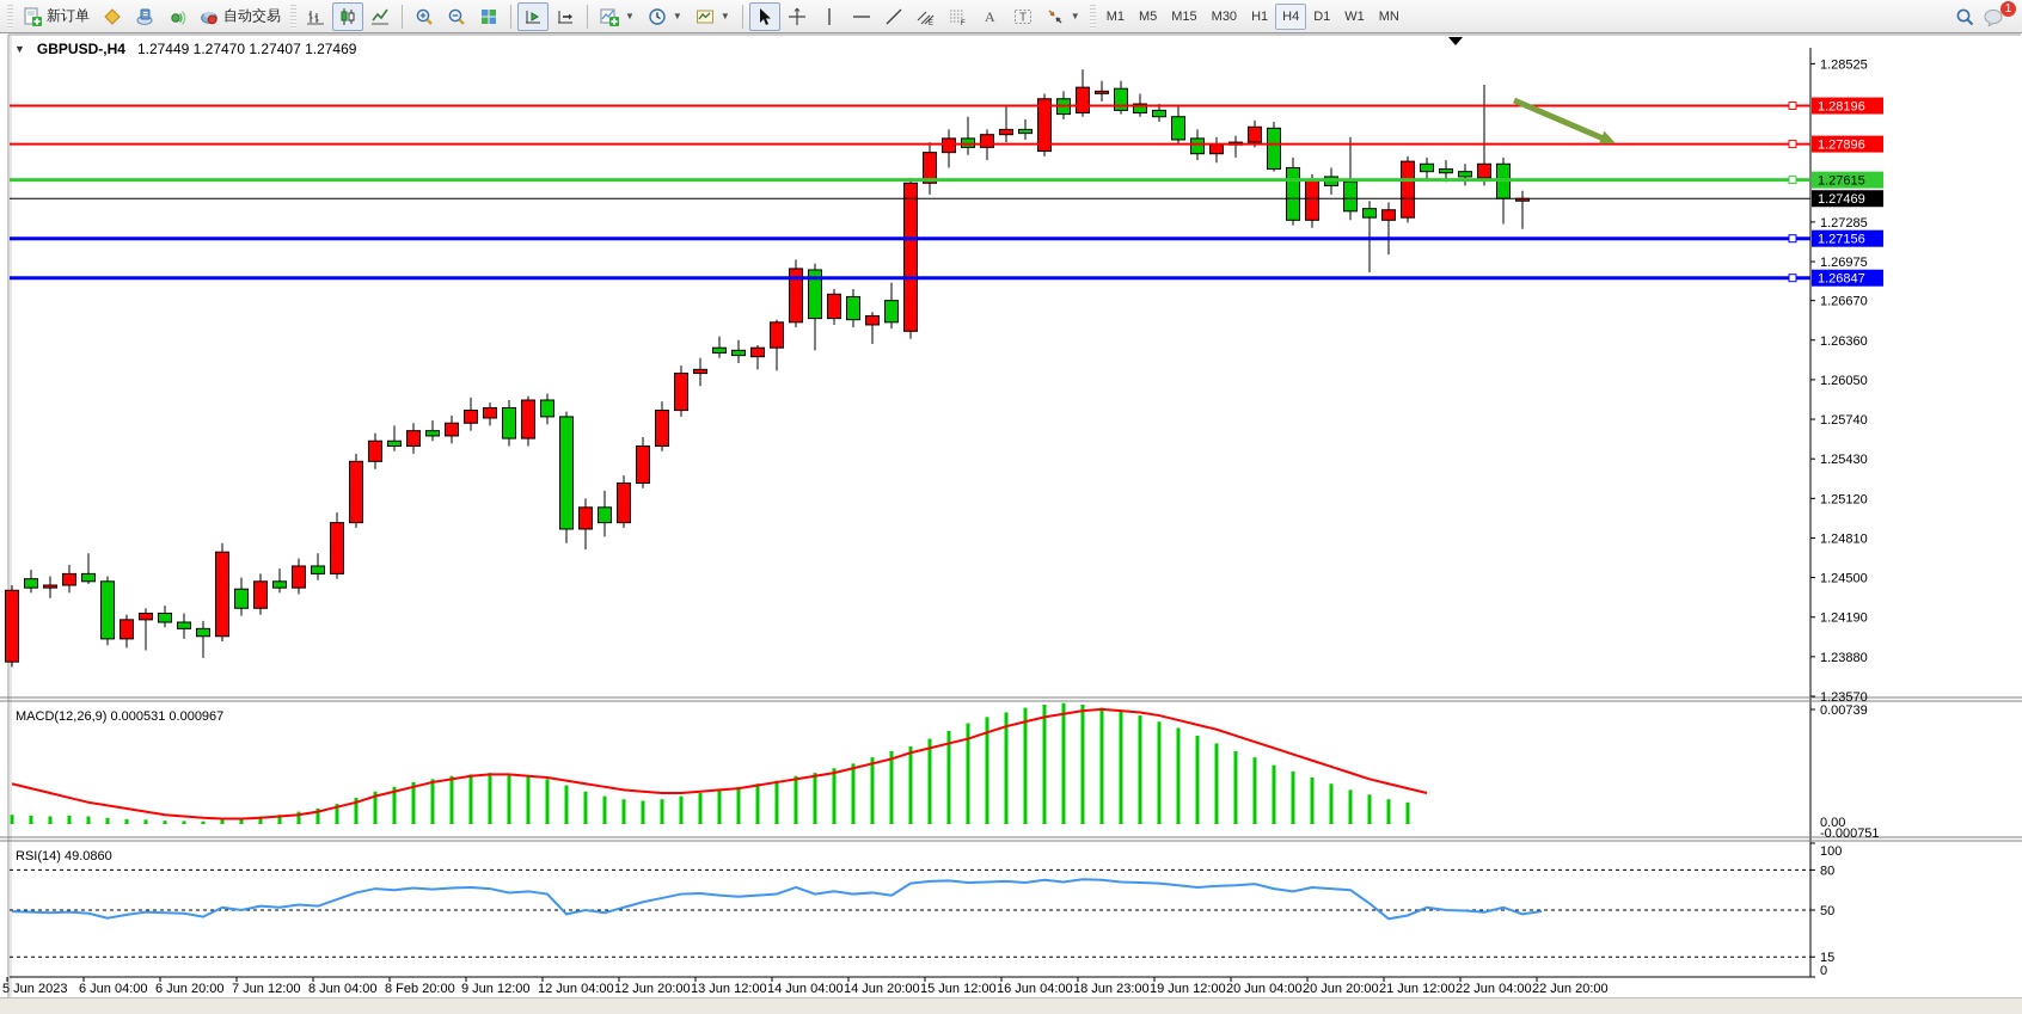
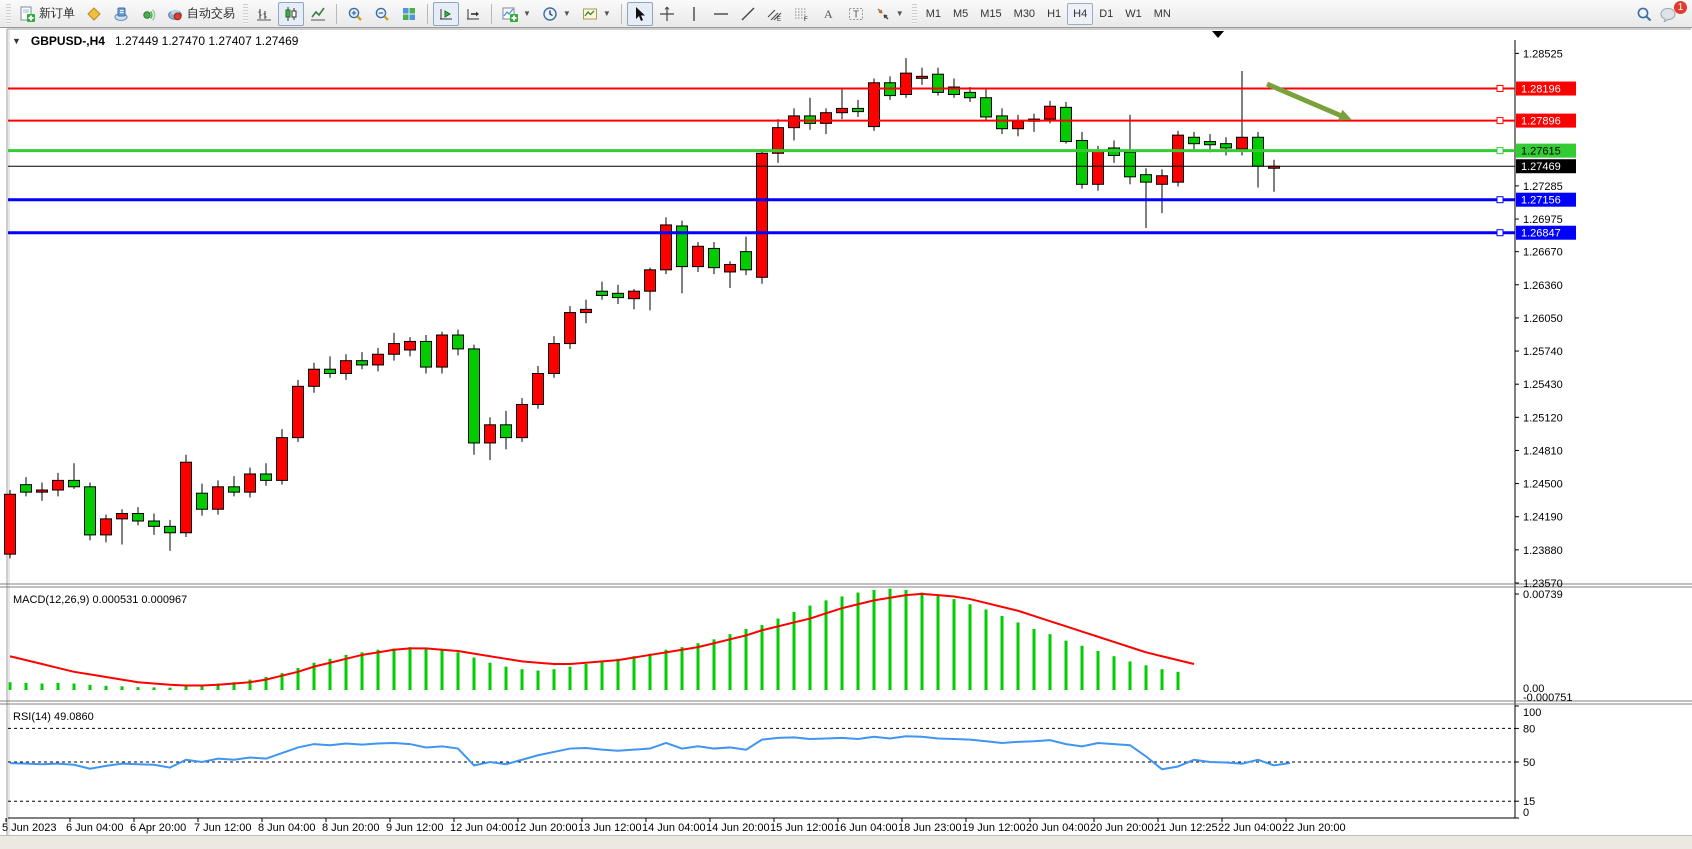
  新订单
  自动交易
  ▼
  ▼
  ▼
  A
  T
  ▼
  M1 M5 M15 M30 H1 H4 D1 W1 MN
  1
  1.28525
  1.27285
  1.26975
  1.26670
  1.26360
  1.26050
  1.25740
  1.25430
  1.25120
  1.24810
  1.24500
  1.24190
  1.23880
  1.23570
  1.28196
  1.27896
  1.27615
  1.27156
  1.26847
  1.27469
  0.00739
  0.00
  -0.000751
  100
  80
  50
  15
  0
  5 Jun 2023
  6 Jun 04:00
- 6 Jun 20:00
+ 6 Apr 20:00
  7 Jun 12:00
  8 Jun 04:00
- 8 Feb 20:00
+ 8 Jun 20:00
  9 Jun 12:00
  12 Jun 04:00
  12 Jun 20:00
  13 Jun 12:00
  14 Jun 04:00
  14 Jun 20:00
  15 Jun 12:00
  16 Jun 04:00
  18 Jun 23:00
  19 Jun 12:00
  20 Jun 04:00
  20 Jun 20:00
- 21 Jun 12:00
+ 21 Jun 12:25
  22 Jun 04:00
  22 Jun 20:00
  ▼
  GBPUSD-,H4
  1.27449 1.27470 1.27407 1.27469
  MACD(12,26,9) 0.000531 0.000967
  RSI(14) 49.0860
